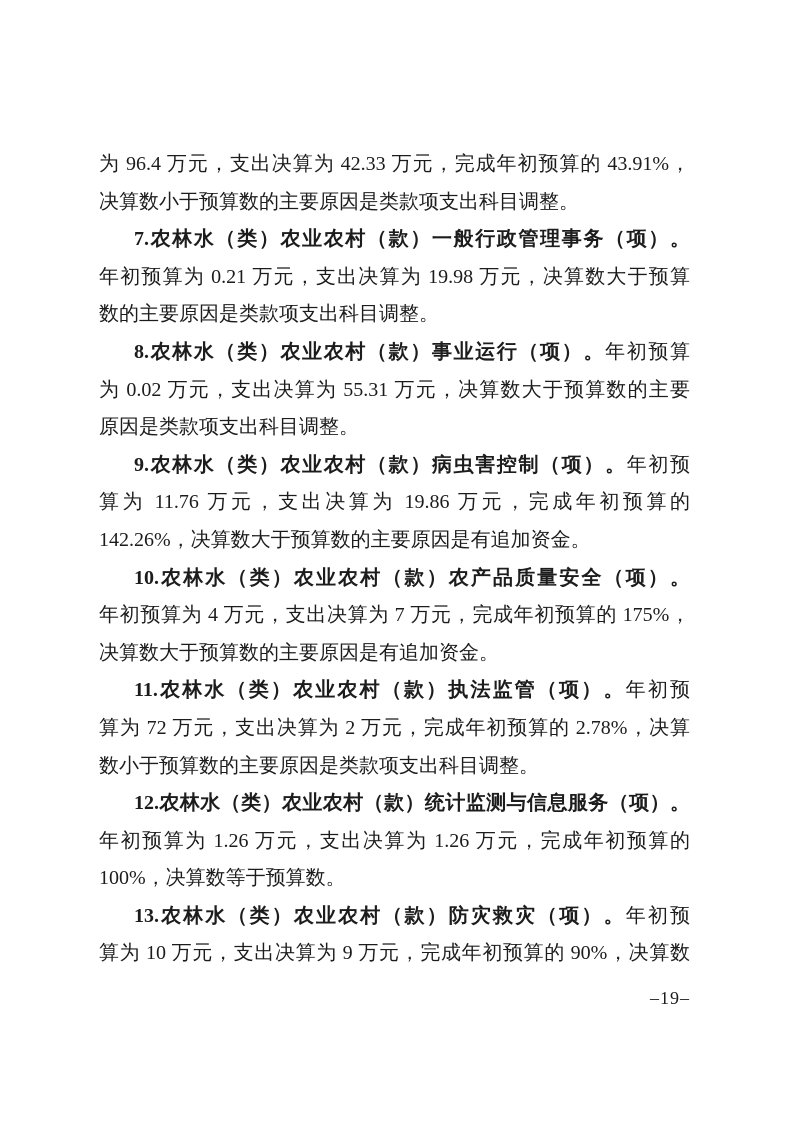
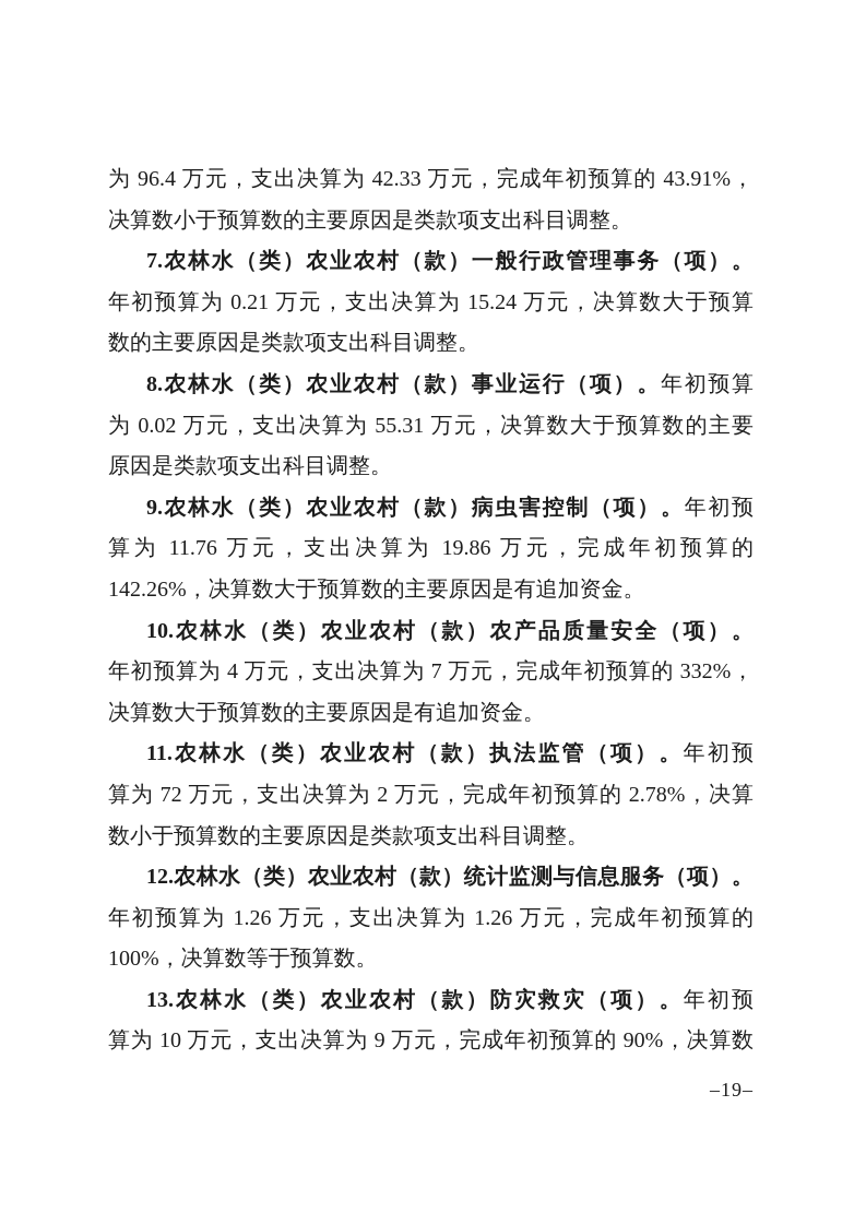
  为 96.4 万元，支出决算为 42.33 万元，完成年初预算的 43.91%，
  决算数小于预算数的主要原因是类款项支出科目调整。
  7.农林水（类）农业农村（款）一般行政管理事务（项）。
- 年初预算为 0.21 万元，支出决算为 19.98 万元，决算数大于预算
+ 年初预算为 0.21 万元，支出决算为 15.24 万元，决算数大于预算
  数的主要原因是类款项支出科目调整。
  8.农林水（类）农业农村（款）事业运行（项）。年初预算
  为 0.02 万元，支出决算为 55.31 万元，决算数大于预算数的主要
  原因是类款项支出科目调整。
  9.农林水（类）农业农村（款）病虫害控制（项）。年初预
  算为 11.76 万元，支出决算为 19.86 万元，完成年初预算的
  142.26%，决算数大于预算数的主要原因是有追加资金。
  10.农林水（类）农业农村（款）农产品质量安全（项）。
- 年初预算为 4 万元，支出决算为 7 万元，完成年初预算的 175%，
+ 年初预算为 4 万元，支出决算为 7 万元，完成年初预算的 332%，
  决算数大于预算数的主要原因是有追加资金。
  11.农林水（类）农业农村（款）执法监管（项）。年初预
  算为 72 万元，支出决算为 2 万元，完成年初预算的 2.78%，决算
  数小于预算数的主要原因是类款项支出科目调整。
  12.农林水（类）农业农村（款）统计监测与信息服务（项）。
  年初预算为 1.26 万元，支出决算为 1.26 万元，完成年初预算的
  100%，决算数等于预算数。
  13.农林水（类）农业农村（款）防灾救灾（项）。年初预
  算为 10 万元，支出决算为 9 万元，完成年初预算的 90%，决算数
  –19–
